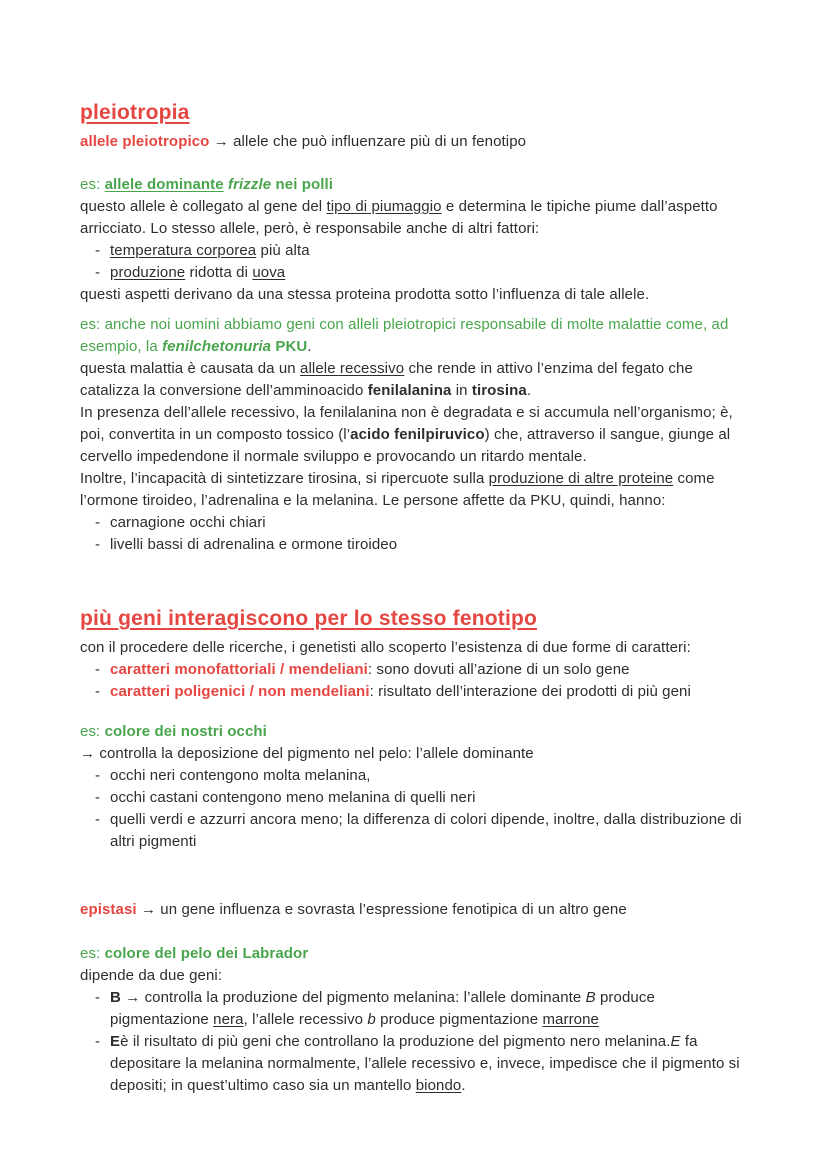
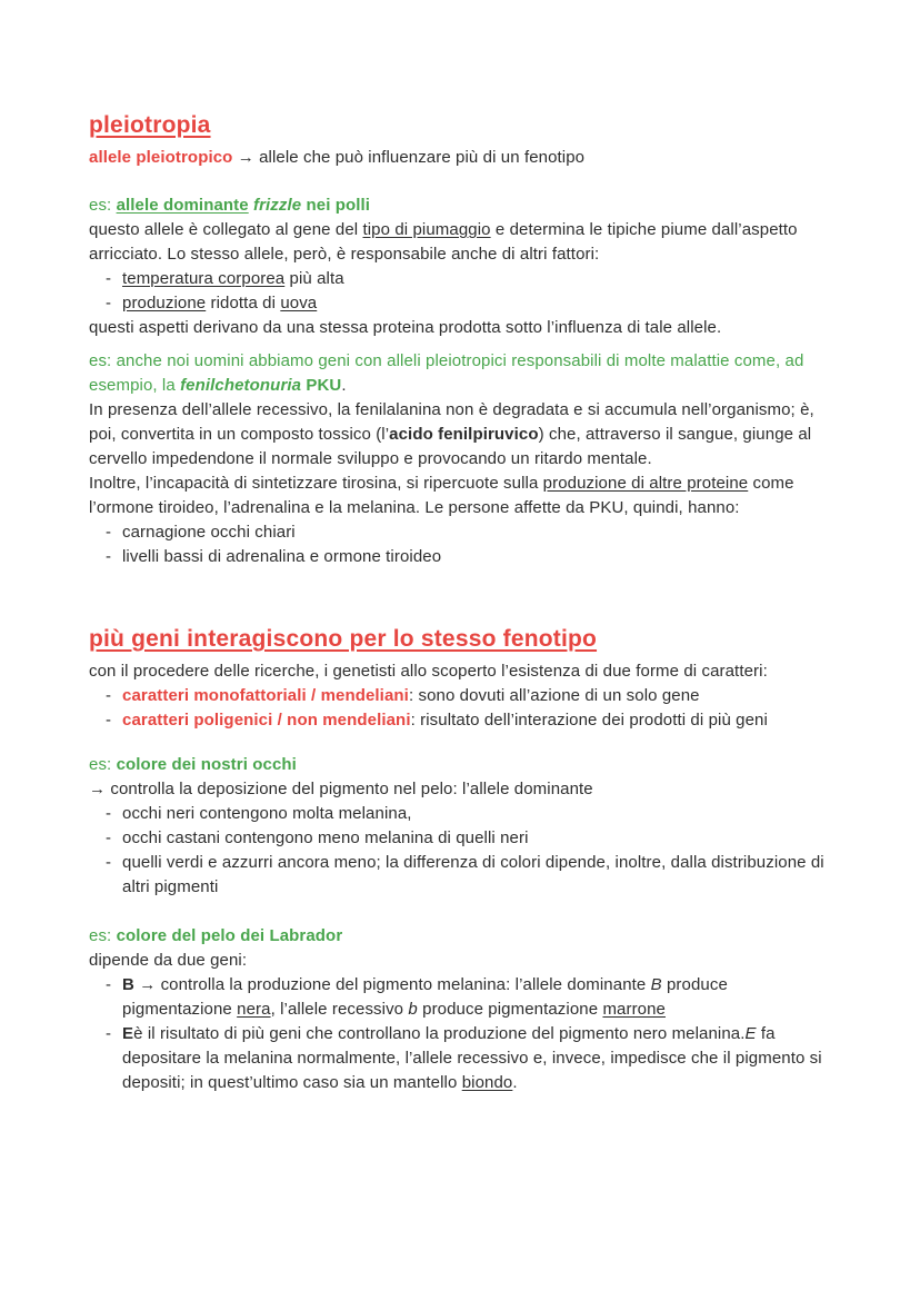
  pleiotropia
  allele pleiotropico → allele che può influenzare più di un fenotipo
  es: allele dominante frizzle nei polli
  questo allele è collegato al gene del tipo di piumaggio e determina le tipiche piume dall’aspetto arricciato. Lo stesso allele, però, è responsabile anche di altri fattori:
  -
  temperatura corporea più alta
  -
  produzione ridotta di uova
  questi aspetti derivano da una stessa proteina prodotta sotto l’influenza di tale allele.
- es: anche noi uomini abbiamo geni con alleli pleiotropici responsabile di molte malattie come, ad esempio, la fenilchetonuria PKU.
+ es: anche noi uomini abbiamo geni con alleli pleiotropici responsabili di molte malattie come, ad esempio, la fenilchetonuria PKU.
- questa malattia è causata da un allele recessivo che rende in attivo l’enzima del fegato che catalizza la conversione dell’amminoacido fenilalanina in tirosina.
  In presenza dell’allele recessivo, la fenilalanina non è degradata e si accumula nell’organismo; è, poi, convertita in un composto tossico (l’acido fenilpiruvico) che, attraverso il sangue, giunge al cervello impedendone il normale sviluppo e provocando un ritardo mentale.
  Inoltre, l’incapacità di sintetizzare tirosina, si ripercuote sulla produzione di altre proteine come l’ormone tiroideo, l’adrenalina e la melanina. Le persone affette da PKU, quindi, hanno:
  -
  carnagione occhi chiari
  -
  livelli bassi di adrenalina e ormone tiroideo
  più geni interagiscono per lo stesso fenotipo
  con il procedere delle ricerche, i genetisti allo scoperto l’esistenza di due forme di caratteri:
  -
  caratteri monofattoriali / mendeliani: sono dovuti all’azione di un solo gene
  -
  caratteri poligenici / non mendeliani: risultato dell’interazione dei prodotti di più geni
  es: colore dei nostri occhi
  → controlla la deposizione del pigmento nel pelo: l’allele dominante
  -
  occhi neri contengono molta melanina,
  -
  occhi castani contengono meno melanina di quelli neri
  -
  quelli verdi e azzurri ancora meno; la differenza di colori dipende, inoltre, dalla distribuzione di altri pigmenti
- epistasi → un gene influenza e sovrasta l’espressione fenotipica di un altro gene
  es: colore del pelo dei Labrador
  dipende da due geni:
  -
  B → controlla la produzione del pigmento melanina: l’allele dominante B produce pigmentazione nera, l’allele recessivo b produce pigmentazione marrone
  -
  Eè il risultato di più geni che controllano la produzione del pigmento nero melanina.E fa depositare la melanina normalmente, l’allele recessivo e, invece, impedisce che il pigmento si depositi; in quest’ultimo caso sia un mantello biondo.
